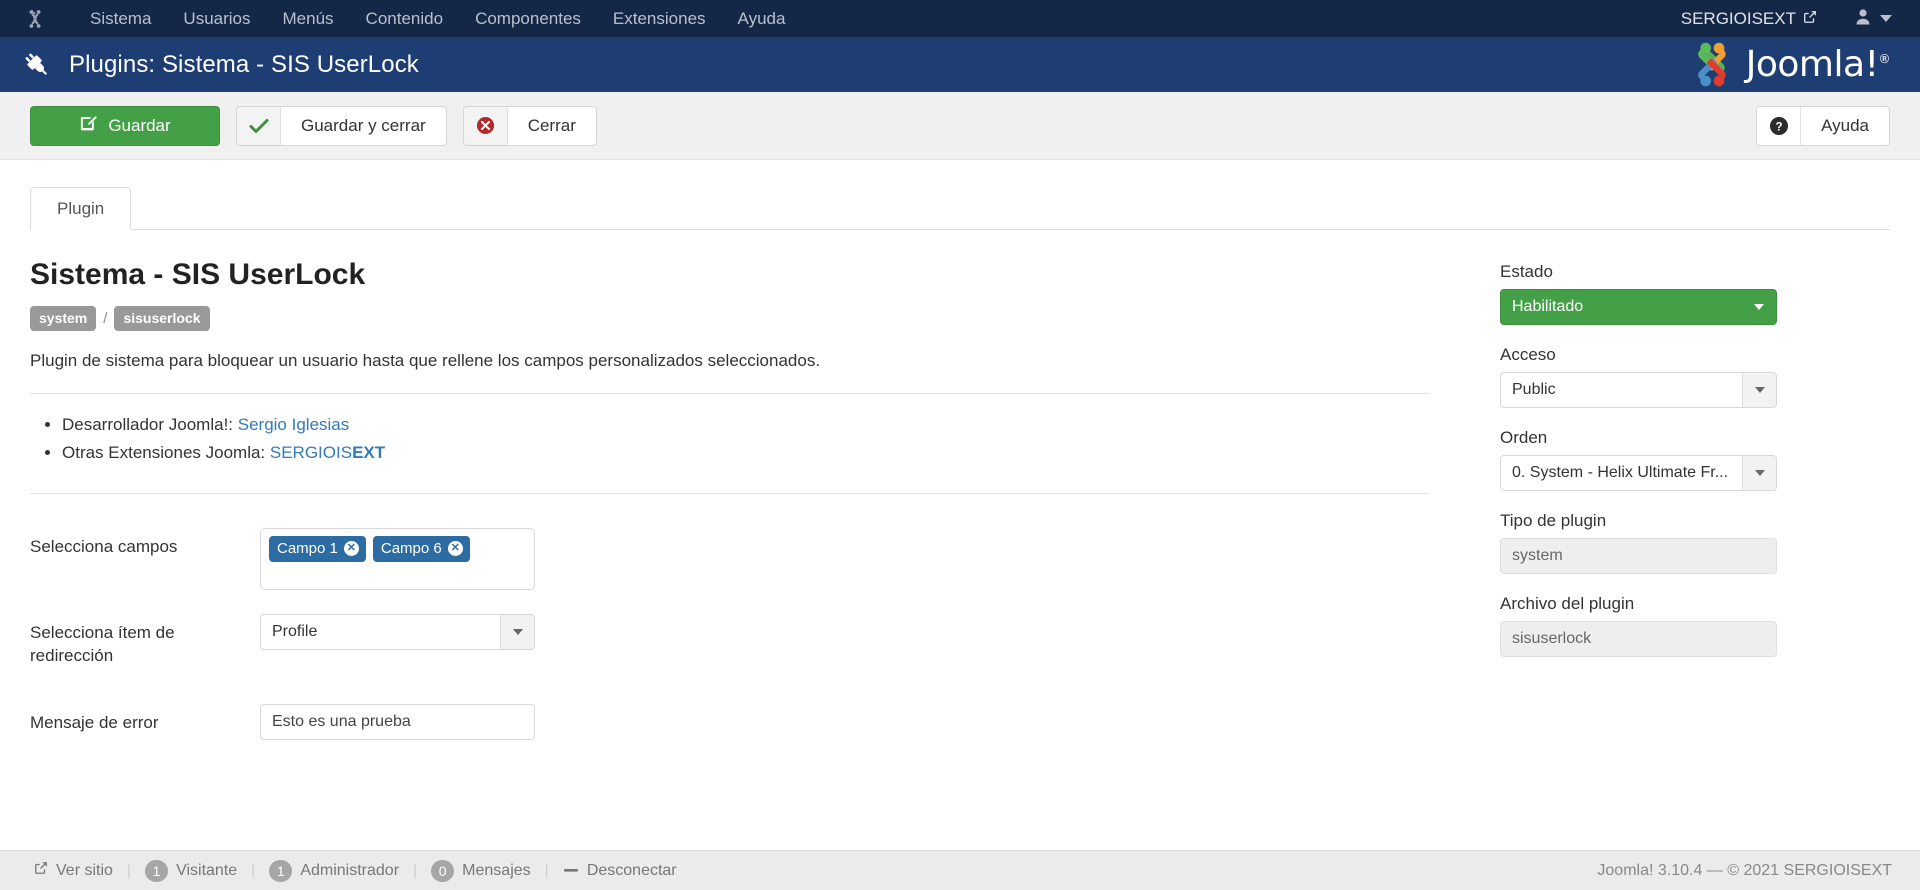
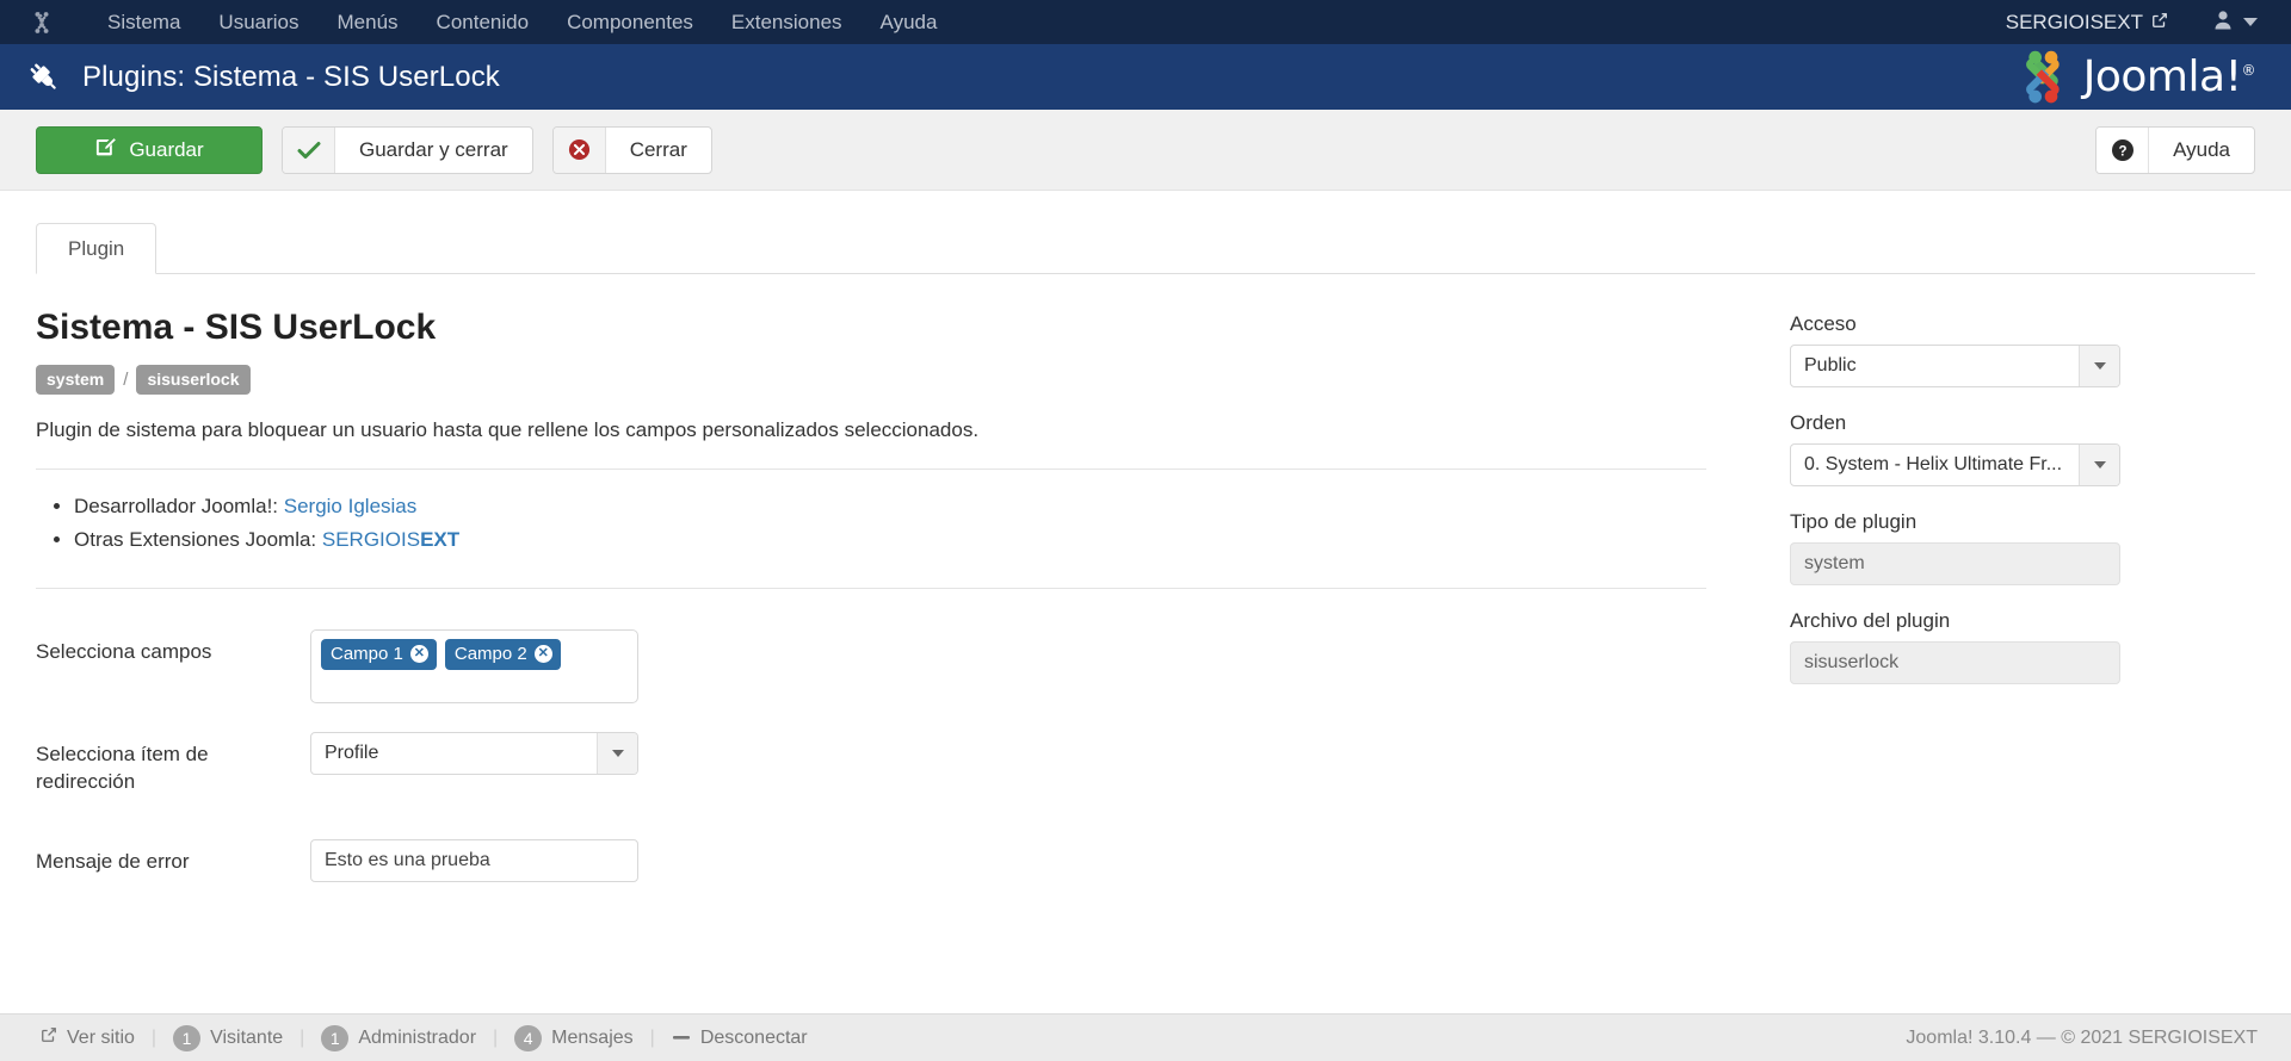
  Sistema
  Usuarios
  Menús
  Contenido
  Componentes
  Extensiones
  Ayuda
  SERGIOISEXT
  Plugins: Sistema - SIS UserLock
  Joomla!®
  Guardar
  Guardar y cerrar
  Cerrar
  ?
  Ayuda
  Plugin
  Sistema - SIS UserLock
  system
  /
  sisuserlock
  Plugin de sistema para bloquear un usuario hasta que rellene los campos personalizados seleccionados.
  Desarrollador Joomla!: Sergio Iglesias
  Otras Extensiones Joomla: SERGIOISEXT
  Selecciona campos
  Campo 1
  ✕
- Campo 6
+ Campo 2
  ✕
  Selecciona ítem de redirección
  Profile
  Mensaje de error
  Esto es una prueba
- Estado
- Habilitado
  Acceso
  Public
  Orden
  0. System - Helix Ultimate Fr...
  Tipo de plugin
  system
  Archivo del plugin
  sisuserlock
  Ver sitio
  1
  Visitante
  |
  1
  Administrador
- 0
+ 4
  Mensajes
  |
  Desconectar
  Joomla! 3.10.4 — © 2021 SERGIOISEXT
